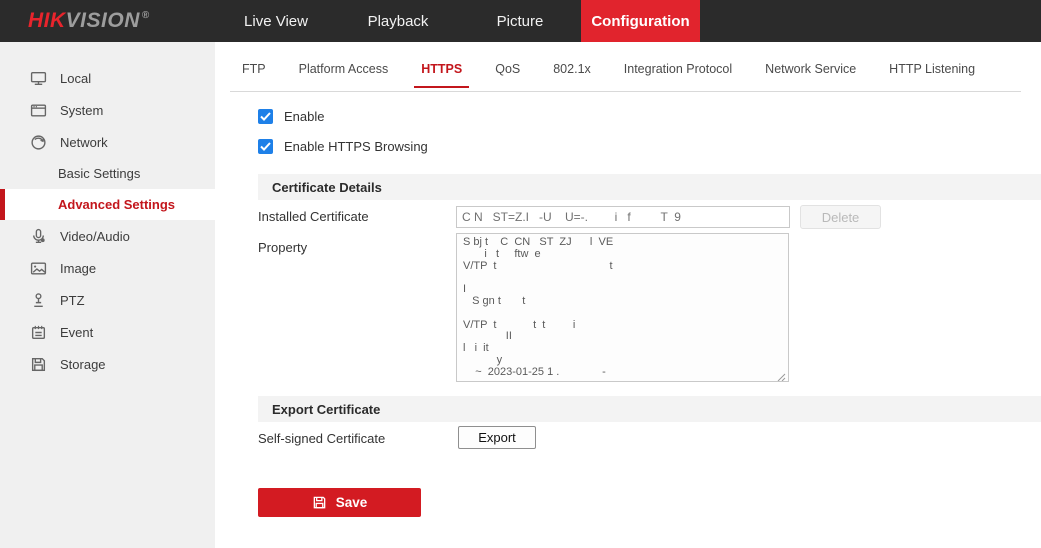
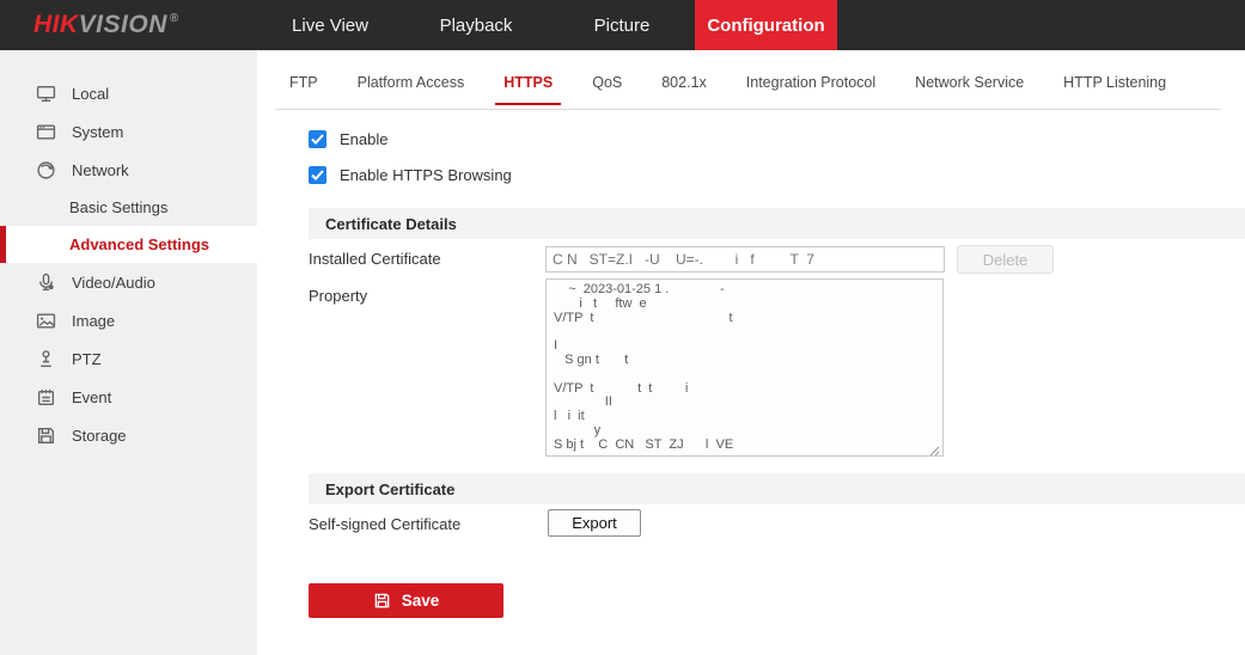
  HIKVISION ®
  Live View
  Playback
  Picture
  Configuration
  Local
  System
  Network
  Basic Settings
  Advanced Settings
  Video/Audio
  Image
  PTZ
  Event
  Storage
  FTP
  Platform Access
  HTTPS
  QoS
  802.1x
  Integration Protocol
  Network Service
  HTTP Listening
  Enable
  Enable HTTPS Browsing
  Certificate Details
  Installed Certificate
- C N ST=Z.I -U U=-. i f T 9
+ C N ST=Z.I -U U=-. i f T 7
  Delete
  Property
- S bj t C CN ST ZJ l VE
+ ~ 2023-01-25 1 . -
  i t ftw e
  V/TP t t
  I
  S gn t t
  V/TP t t t i
  II
  l i it
  y
- ~ 2023-01-25 1 . -
+ S bj t C CN ST ZJ l VE
  Export Certificate
  Self-signed Certificate
  Export
  Save
